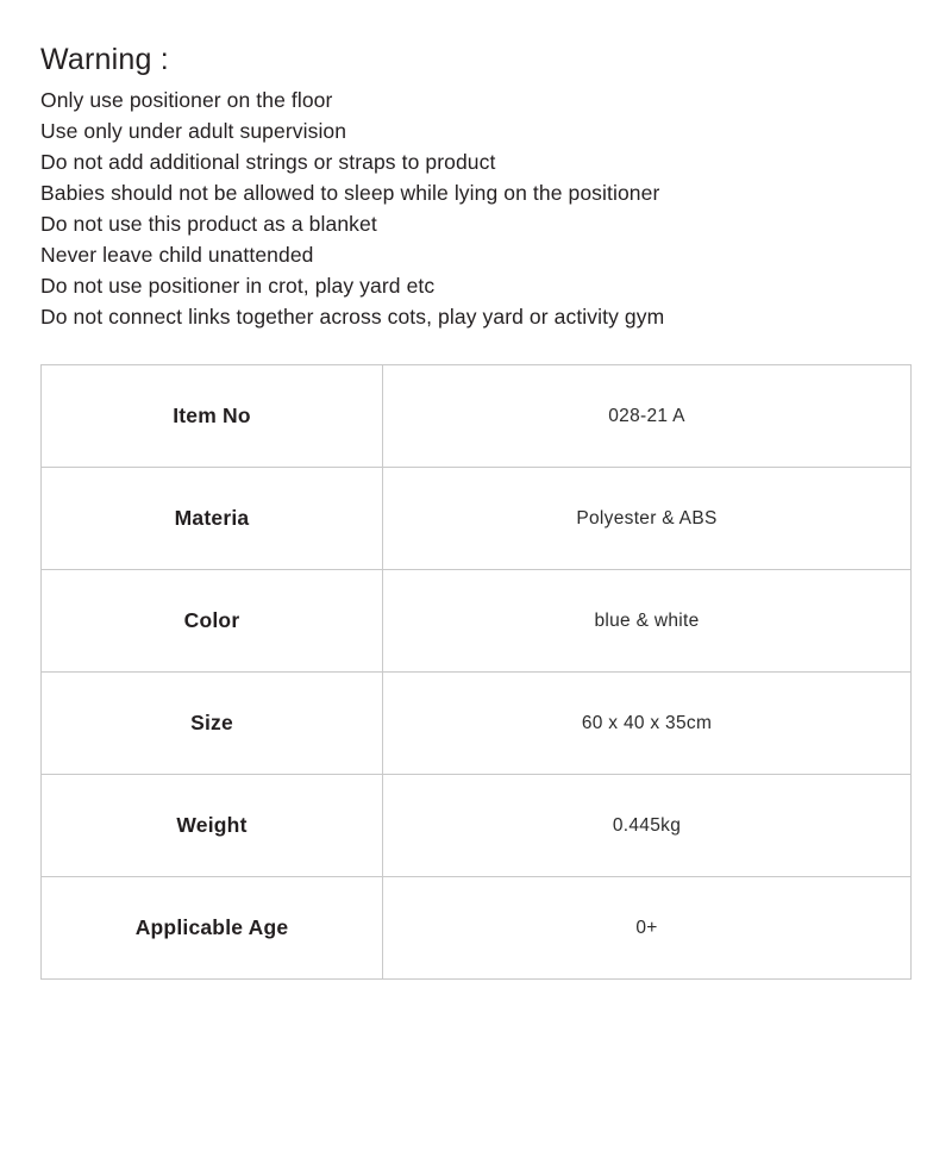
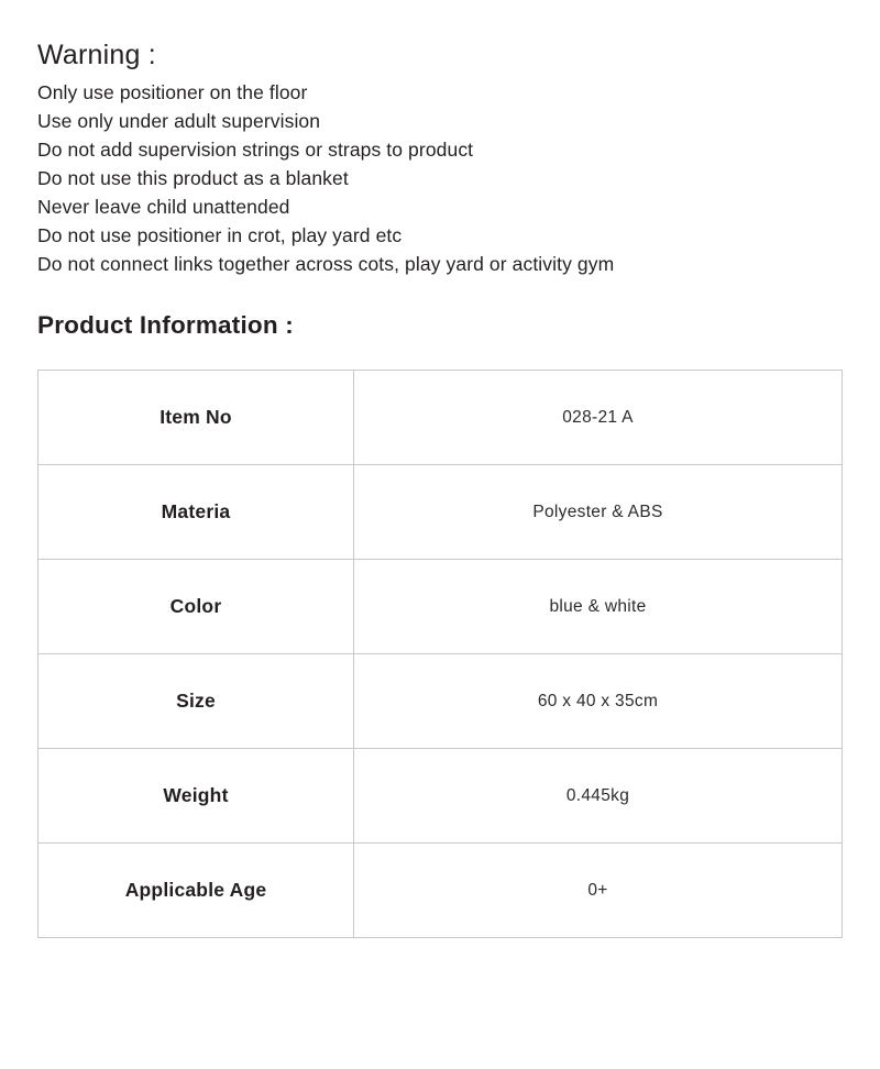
  Warning :
  Only use positioner on the floor
  Use only under adult supervision
- Do not add additional strings or straps to product
+ Do not add supervision strings or straps to product
- Babies should not be allowed to sleep while lying on the positioner
  Do not use this product as a blanket
  Never leave child unattended
  Do not use positioner in crot, play yard etc
  Do not connect links together across cots, play yard or activity gym
+ Product Information :
  Item No	028-21 A
  Materia	Polyester & ABS
  Color	blue & white
  Size	60 x 40 x 35cm
  Weight	0.445kg
  Applicable Age	0+
